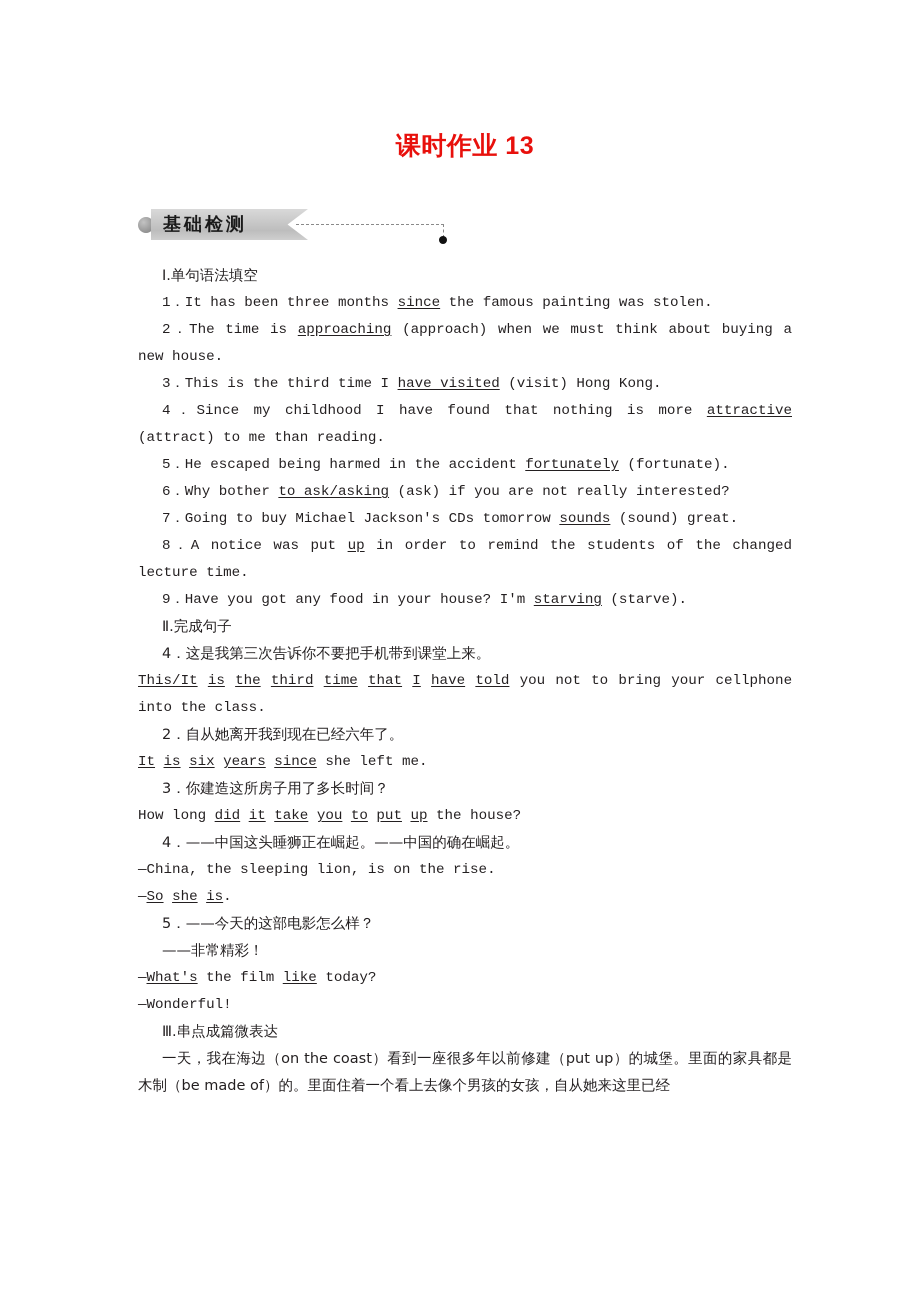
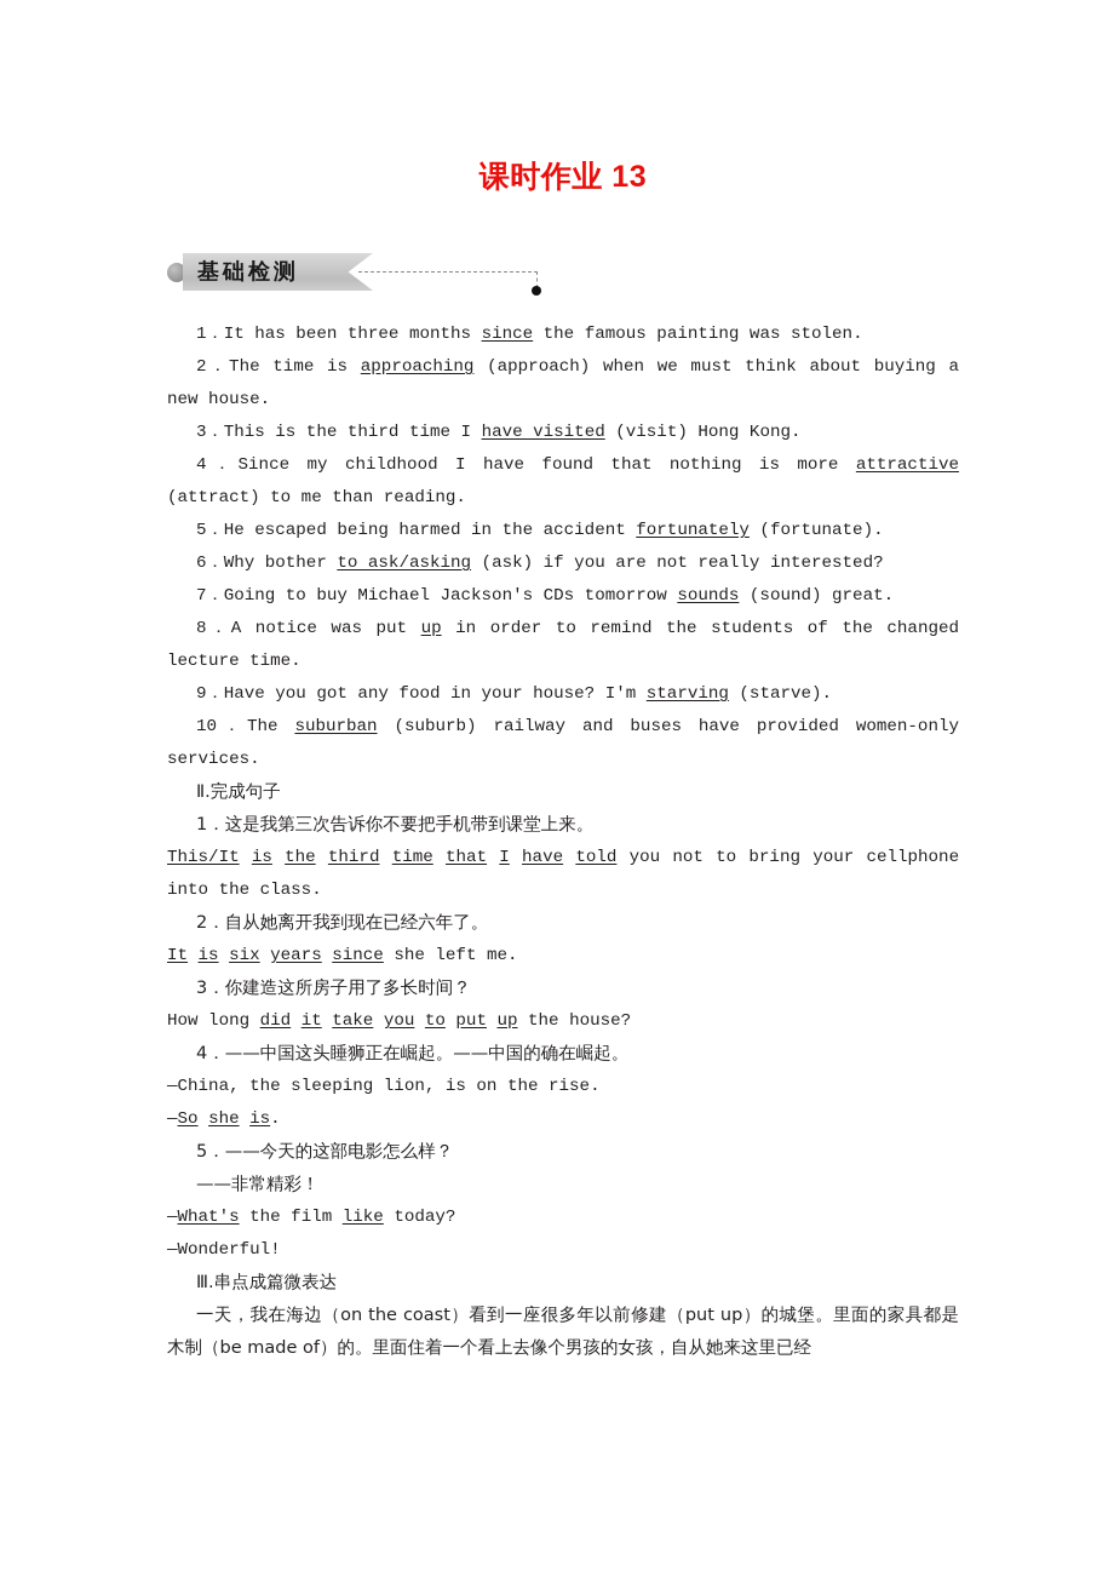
  课时作业 13
  基础检测
- Ⅰ.单句语法填空
  1．It has been three months since the famous painting was stolen.
  2．The time is approaching (approach) when we must think about buying a new house.
  3．This is the third time I have visited (visit) Hong Kong.
  4．Since my childhood I have found that nothing is more attractive (attract) to me than reading.
  5．He escaped being harmed in the accident fortunately (fortunate).
  6．Why bother to ask/asking (ask) if you are not really interested?
  7．Going to buy Michael Jackson's CDs tomorrow sounds (sound) great.
  8．A notice was put up in order to remind the students of the changed lecture time.
  9．Have you got any food in your house? I'm starving (starve).
+ 10．The suburban (suburb) railway and buses have provided women-only services.
  Ⅱ.完成句子
- 4．这是我第三次告诉你不要把手机带到课堂上来。
+ 1．这是我第三次告诉你不要把手机带到课堂上来。
  This/It is the third time that I have told you not to bring your cellphone into the class.
  2．自从她离开我到现在已经六年了。
  It is six years since she left me.
  3．你建造这所房子用了多长时间？
  How long did it take you to put up the house?
  4．——中国这头睡狮正在崛起。——中国的确在崛起。
  —China, the sleeping lion, is on the rise.
  —So she is.
  5．——今天的这部电影怎么样？
  ——非常精彩！
  —What's the film like today?
  —Wonderful!
  Ⅲ.串点成篇微表达
  一天，我在海边（on the coast）看到一座很多年以前修建（put up）的城堡。里面的家具都是木制（be made of）的。里面住着一个看上去像个男孩的女孩，自从她来这里已经
